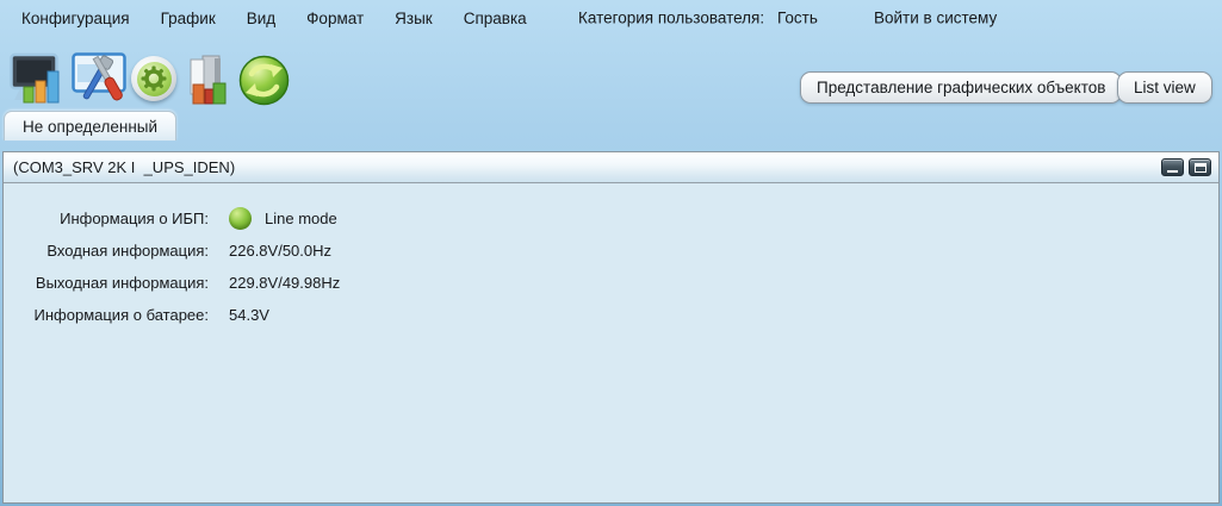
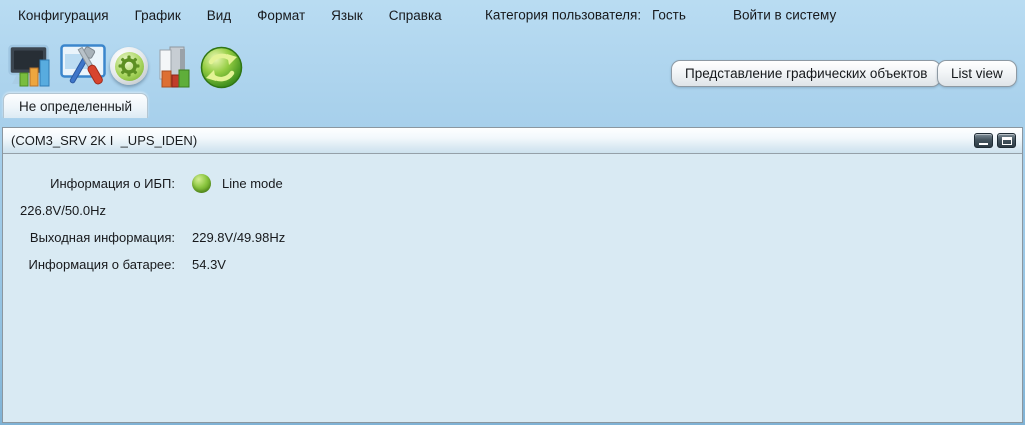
  Конфигурация
  График
  Вид
  Формат
  Язык
  Справка
  Категория пользователя:
  Гость
  Войти в систему
  Представление графических объектов
  List view
  Не определенный
  (COM3_SRV 2K I _UPS_IDEN)
  Информация о ИБП:
  Line mode
- Входная информация:
  226.8V/50.0Hz
  Выходная информация:
  229.8V/49.98Hz
  Информация о батарее:
  54.3V
